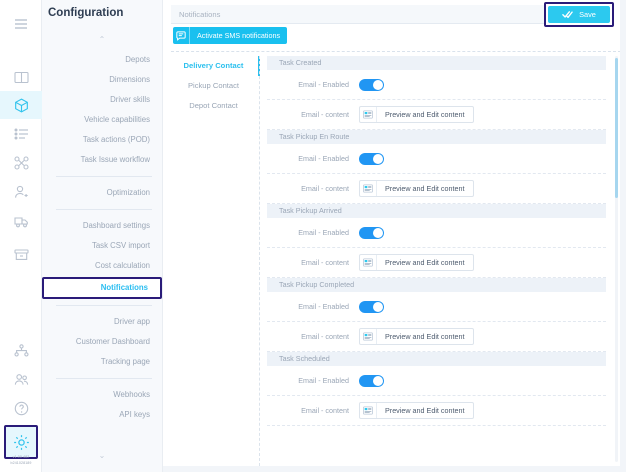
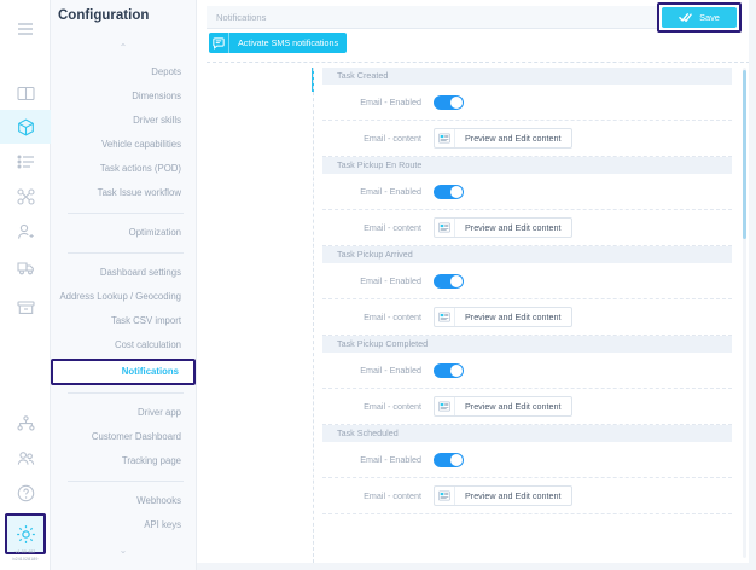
  Configuration
  ⌃
  Depots
  Dimensions
  Driver skills
  Vehicle capabilities
  Task actions (POD)
  Task Issue workflow
  Optimization
  Dashboard settings
+ Address Lookup / Geocoding
  Task CSV import
  Cost calculation
  Notifications
  Driver app
  Customer Dashboard
  Tracking page
  Webhooks
  API keys
  ⌄
  Notifications
  Save
  Activate SMS notifications
- Delivery Contact
- Pickup Contact
- Depot Contact
  Task Created
  Email - Enabled
  Email - content
  Preview and Edit content
  Task Pickup En Route
  Email - Enabled
  Email - content
  Preview and Edit content
  Task Pickup Arrived
  Email - Enabled
  Email - content
  Preview and Edit content
  Task Pickup Completed
  Email - Enabled
  Email - content
  Preview and Edit content
  Task Scheduled
  Email - Enabled
  Email - content
  Preview and Edit content
